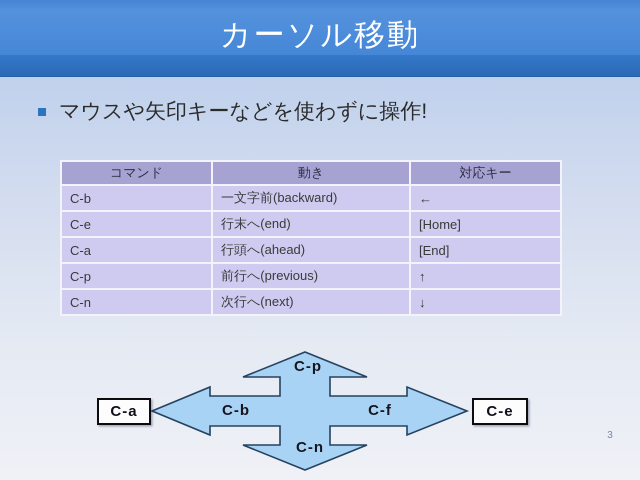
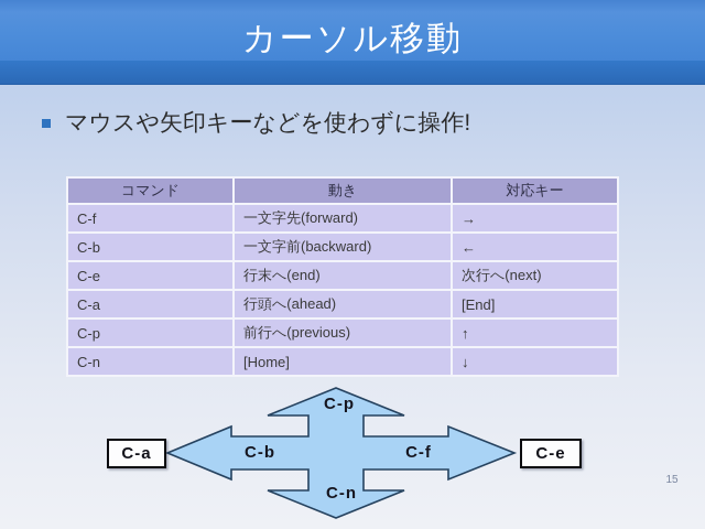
  カーソル移動
  マウスや矢印キーなどを使わずに操作!
  コマンド	動き	対応キー
+ C-f	一文字先(forward)	→
  C-b	一文字前(backward)	←
- C-e	行末へ(end)	[Home]
+ C-e	行末へ(end)	次行へ(next)
  C-a	行頭へ(ahead)	[End]
  C-p	前行へ(previous)	↑
- C-n	次行へ(next)	↓
+ C-n	[Home]	↓
  C-p
  C-n
  C-b
  C-f
  C-a
  C-e
- 3
+ 15
